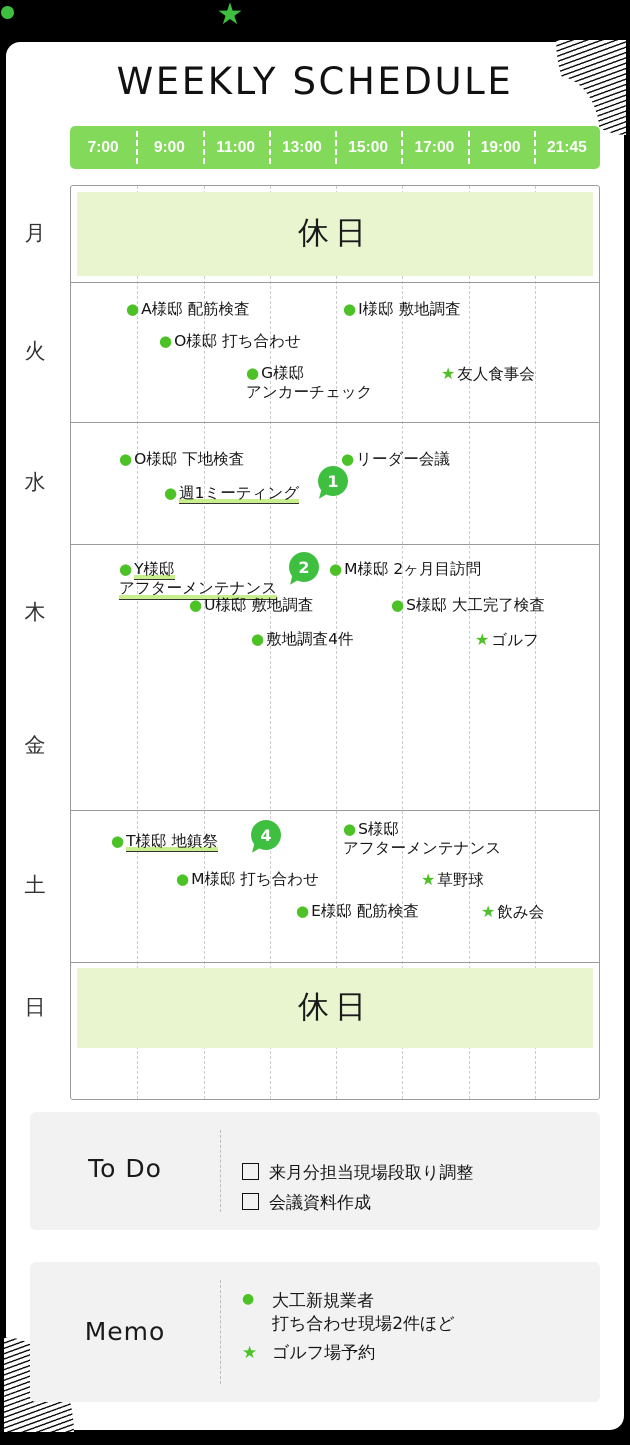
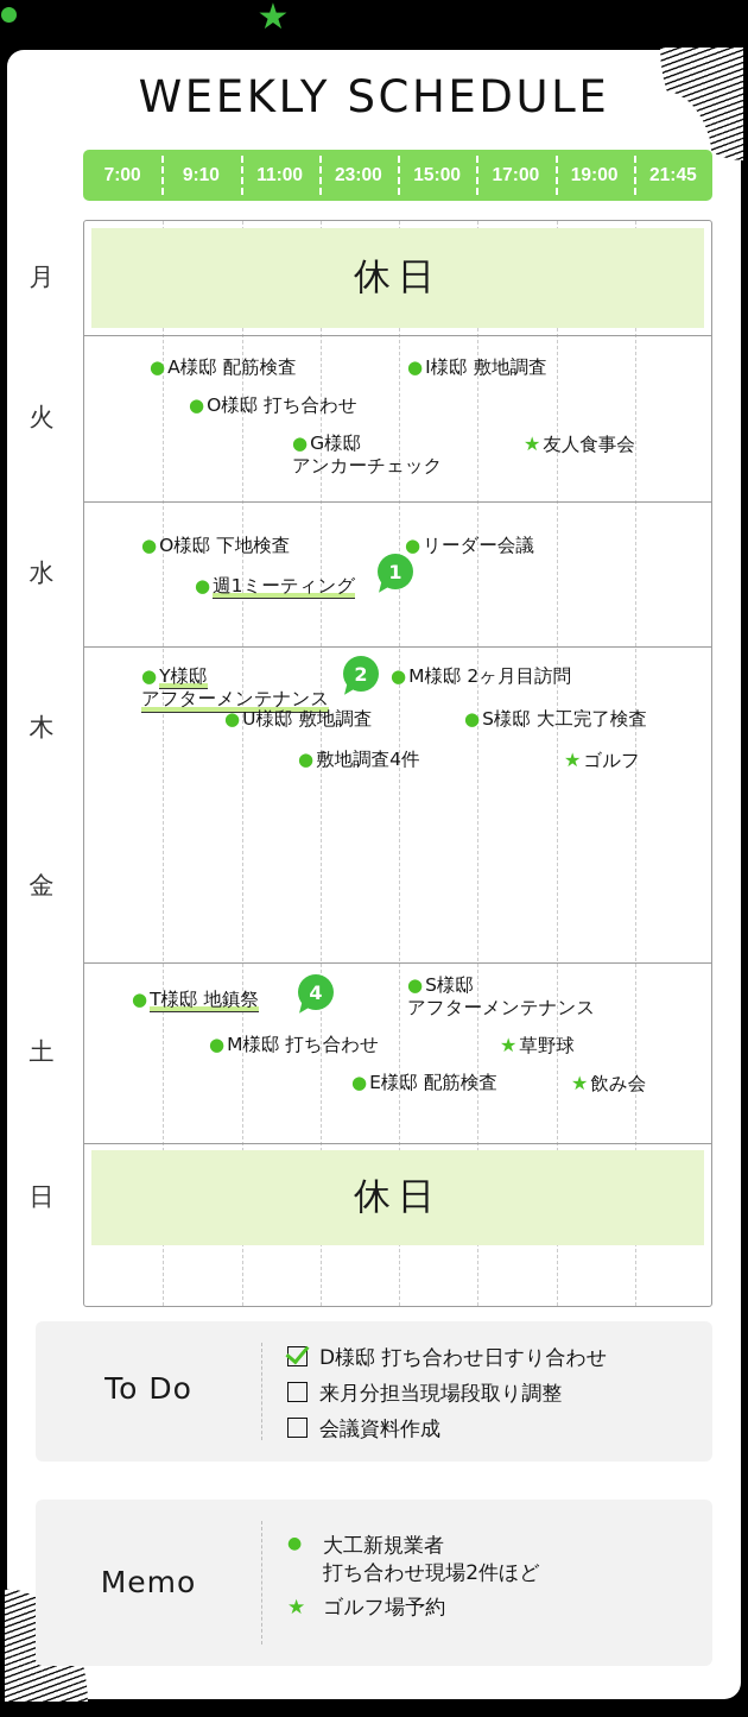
  ★
  WEEKLY SCHEDULE
  7:00
- 9:00
+ 9:10
  11:00
- 13:00
+ 23:00
  15:00
  17:00
  19:00
  21:45
  月
  火
  水
  木
  金
  土
  日
  休日
  ●A様邸 配筋検査
  ●I様邸 敷地調査
  ●O様邸 打ち合わせ
  ●G様邸
  アンカーチェック
  ★友人食事会
  ●O様邸 下地検査
  ●リーダー会議
  ●週1ミーティング
  1
  ●Y様邸
  アフターメンテナンス
  ●M様邸 2ヶ月目訪問
  ●U様邸 敷地調査
  ●S様邸 大工完了検査
  ●敷地調査4件
  ★ゴルフ
  2
  ●T様邸 地鎮祭
  ●S様邸
  アフターメンテナンス
  ●M様邸 打ち合わせ
  ★草野球
  ●E様邸 配筋検査
  ★飲み会
  4
  休日
  To Do
+ D様邸 打ち合わせ日すり合わせ
  来月分担当現場段取り調整
  会議資料作成
  Memo
  ●
  大工新規業者
  打ち合わせ現場2件ほど
  ★
  ゴルフ場予約
